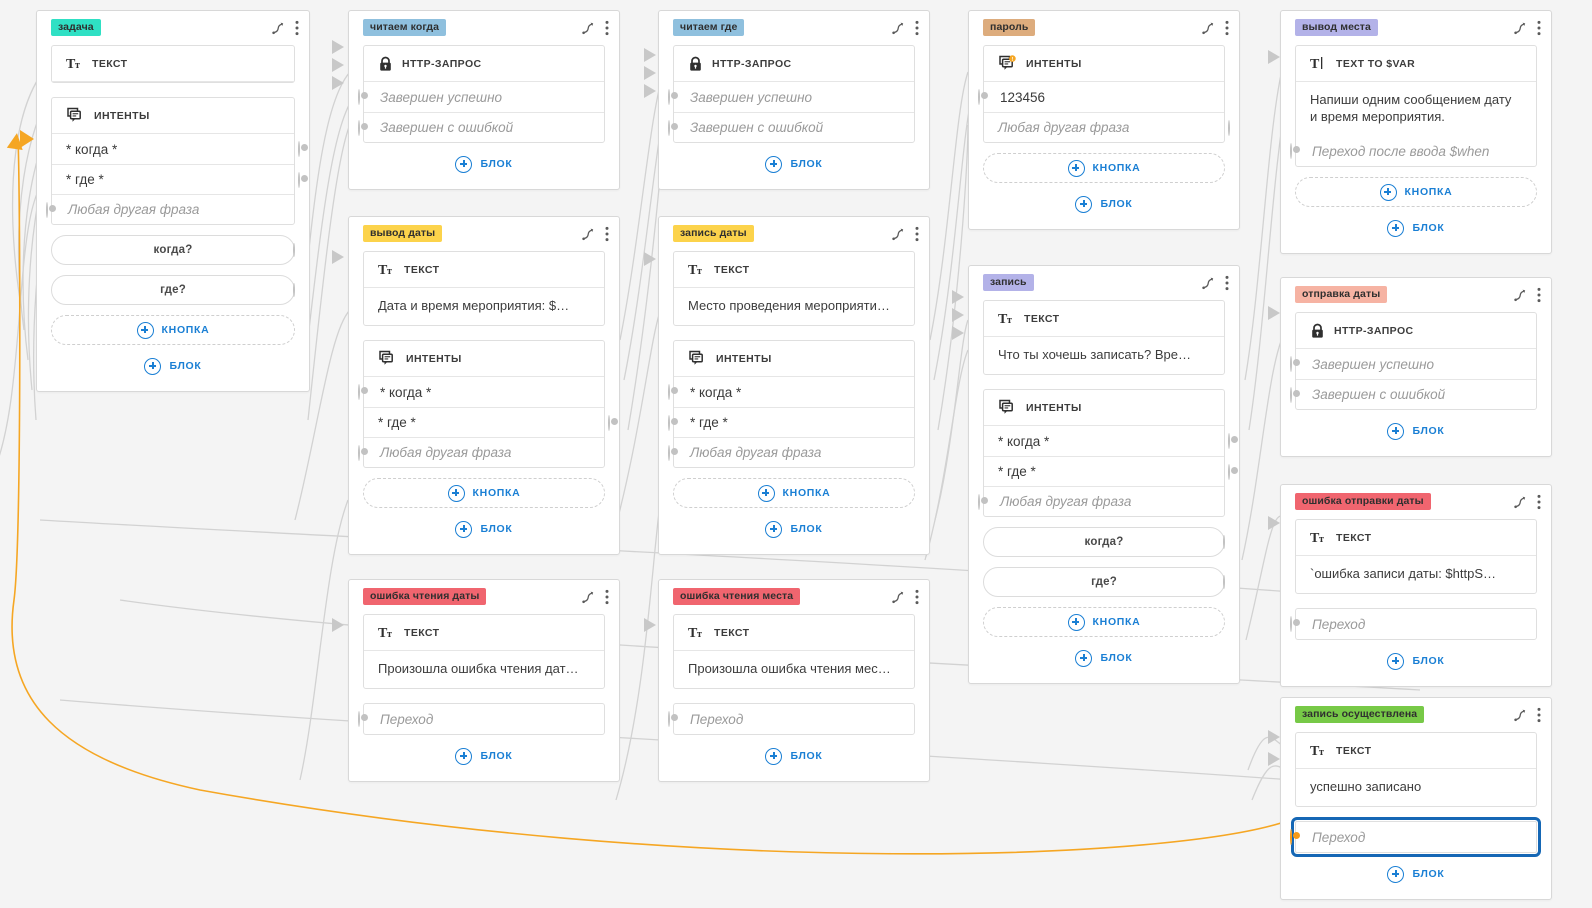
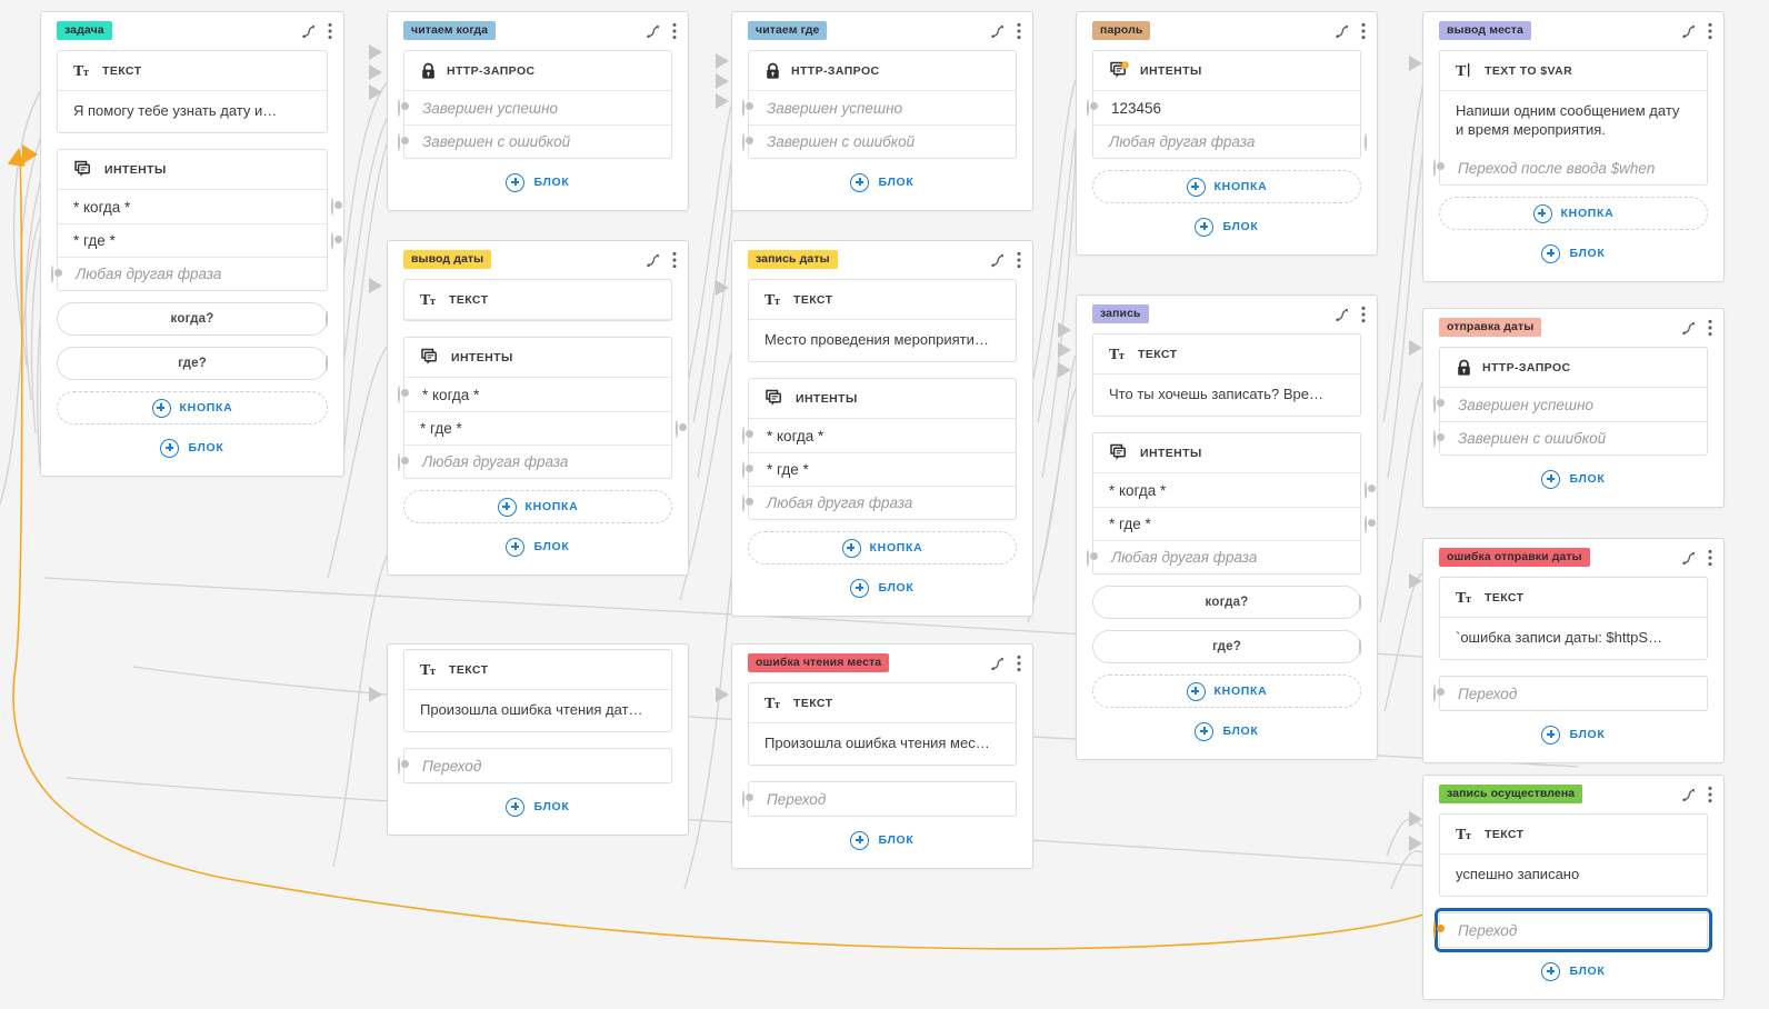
  задача
  T
  т
  ТЕКСТ
+ Я помогу тебе узнать дату и…
  ИНТЕНТЫ
  * когда *
  * где *
  Любая другая фраза
  когда?
  где?
  КНОПКА
  БЛОК
  читаем когда
  HTTP-ЗАПРОС
  Завершен успешно
  Завершен с ошибкой
  БЛОК
  вывод даты
  T
  т
  ТЕКСТ
- Дата и время мероприятия: $…
  ИНТЕНТЫ
  * когда *
  * где *
  Любая другая фраза
  КНОПКА
  БЛОК
- ошибка чтения даты
  T
  т
  ТЕКСТ
  Произошла ошибка чтения дат…
  Переход
  БЛОК
  читаем где
  HTTP-ЗАПРОС
  Завершен успешно
  Завершен с ошибкой
  БЛОК
  запись даты
  T
  т
  ТЕКСТ
  Место проведения мероприяти…
  ИНТЕНТЫ
  * когда *
  * где *
  Любая другая фраза
  КНОПКА
  БЛОК
  ошибка чтения места
  T
  т
  ТЕКСТ
  Произошла ошибка чтения мес…
  Переход
  БЛОК
  пароль
  ИНТЕНТЫ
  123456
  Любая другая фраза
  КНОПКА
  БЛОК
  запись
  T
  т
  ТЕКСТ
  Что ты хочешь записать? Вре…
  ИНТЕНТЫ
  * когда *
  * где *
  Любая другая фраза
  когда?
  где?
  КНОПКА
  БЛОК
  вывод места
  T
  TEXT TO $VAR
  Напиши одним сообщением дату и время мероприятия.
  Переход после ввода $when
  КНОПКА
  БЛОК
  отправка даты
  HTTP-ЗАПРОС
  Завершен успешно
  Завершен с ошибкой
  БЛОК
  ошибка отправки даты
  T
  т
  ТЕКСТ
  `ошибка записи даты: $httpS…
  Переход
  БЛОК
  запись осуществлена
  T
  т
  ТЕКСТ
  успешно записано
  Переход
  БЛОК
